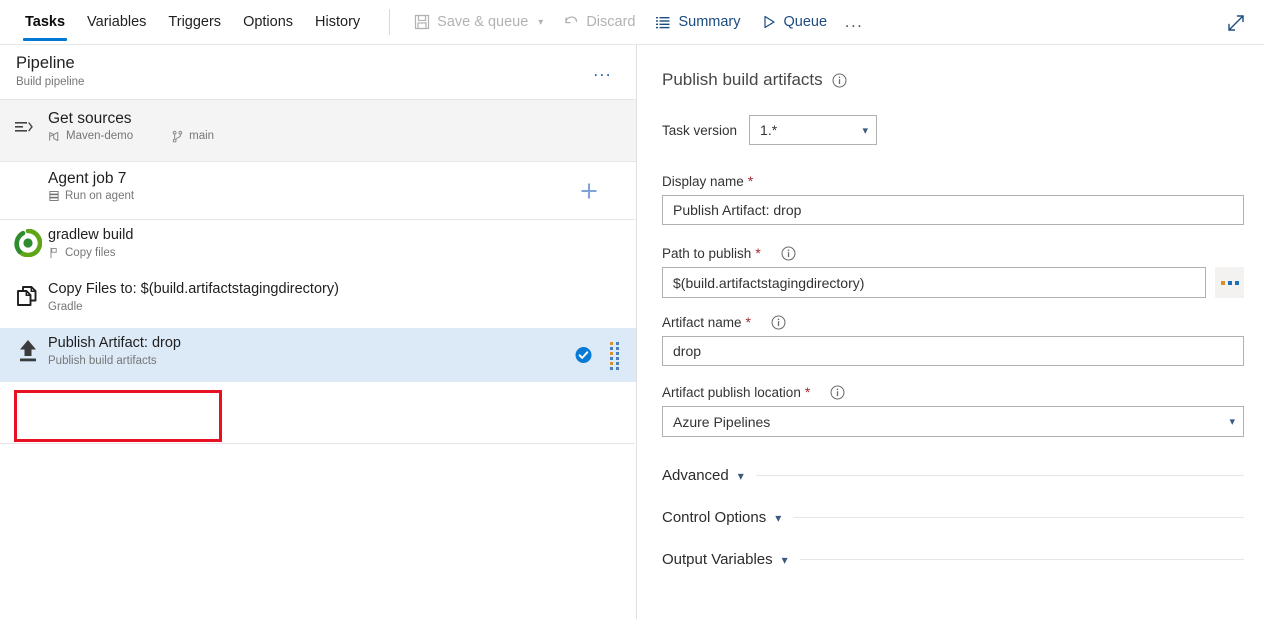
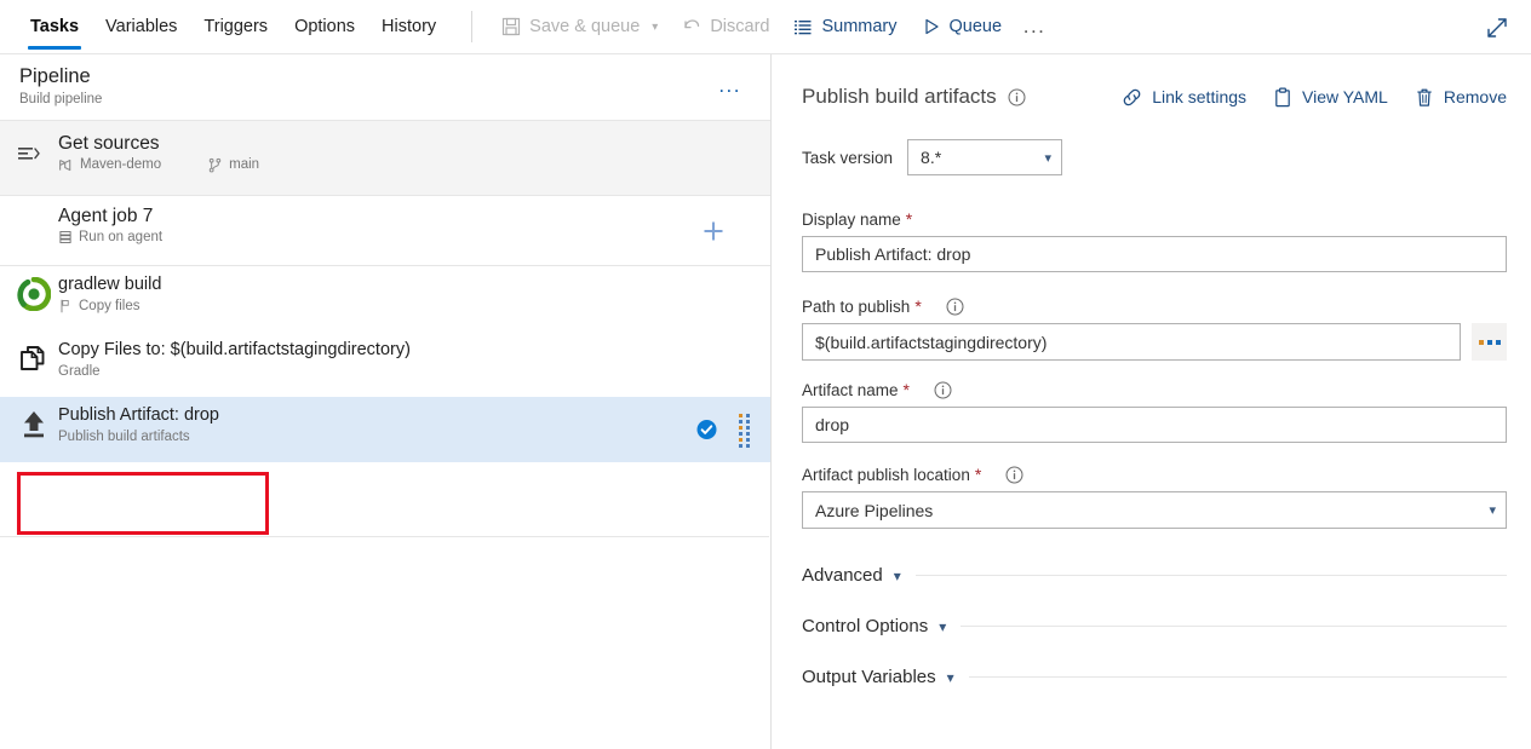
  Tasks
  Variables
  Triggers
  Options
  History
  Save & queue
  ▾
  Discard
  Summary
  Queue
  ...
  Pipeline
  Build pipeline
  ...
  Get sources
  Maven-demo
  main
  Agent job 7
  Run on agent
  gradlew build
  Copy files
  Copy Files to: $(build.artifactstagingdirectory)
  Gradle
  Publish Artifact: drop
  Publish build artifacts
  Publish build artifacts
+ Link settings
+ View YAML
+ Remove
  Task version
- 1.*
+ 8.*
  ▾
  Display name
  *
  Publish Artifact: drop
  Path to publish
  *
  $(build.artifactstagingdirectory)
  Artifact name
  *
  drop
  Artifact publish location
  *
  Azure Pipelines
  ▾
  Advanced
  ▾
  Control Options
  ▾
  Output Variables
  ▾
